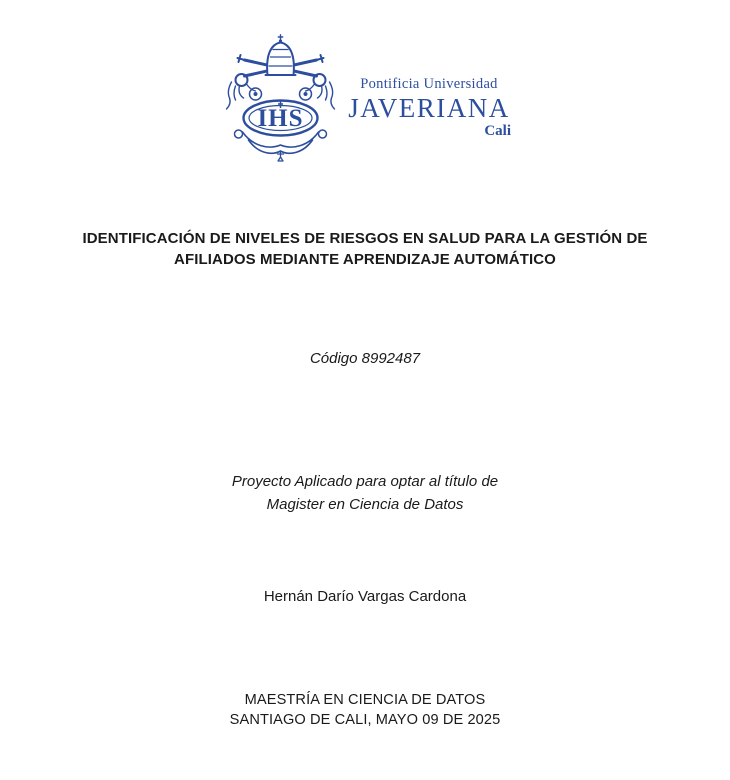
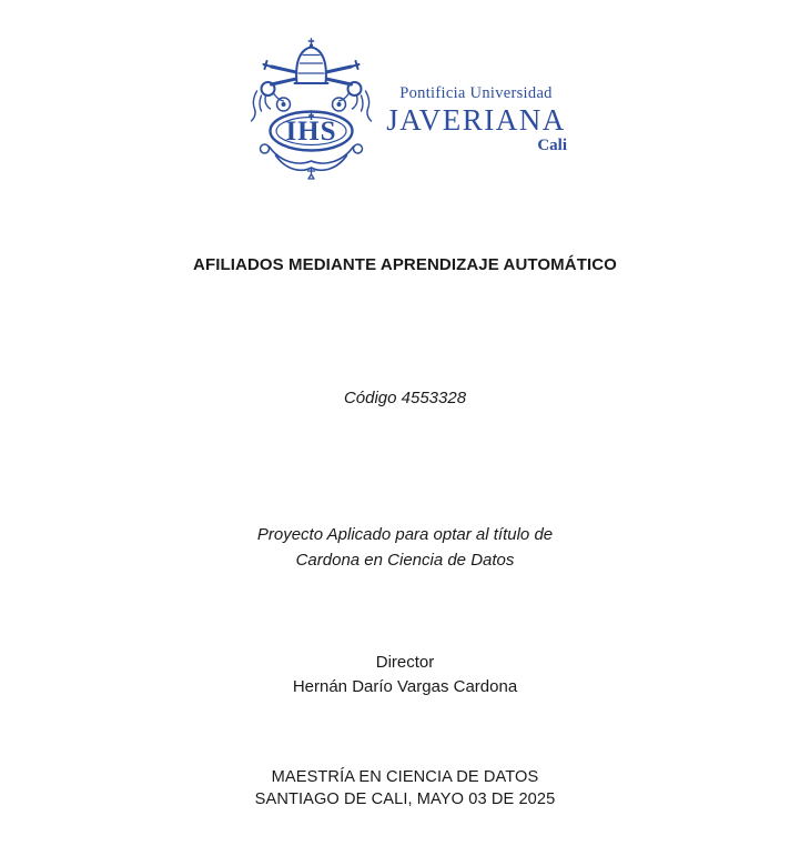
  IHS
  Pontificia Universidad
  JAVERIANA
  Cali
- IDENTIFICACIÓN DE NIVELES DE RIESGOS EN SALUD PARA LA GESTIÓN DE
  AFILIADOS MEDIANTE APRENDIZAJE AUTOMÁTICO
- Código 8992487
+ Código 4553328
  Proyecto Aplicado para optar al título de
- Magister en Ciencia de Datos
+ Cardona en Ciencia de Datos
+ Director
  Hernán Darío Vargas Cardona
  MAESTRÍA EN CIENCIA DE DATOS
- SANTIAGO DE CALI, MAYO 09 DE 2025
+ SANTIAGO DE CALI, MAYO 03 DE 2025
